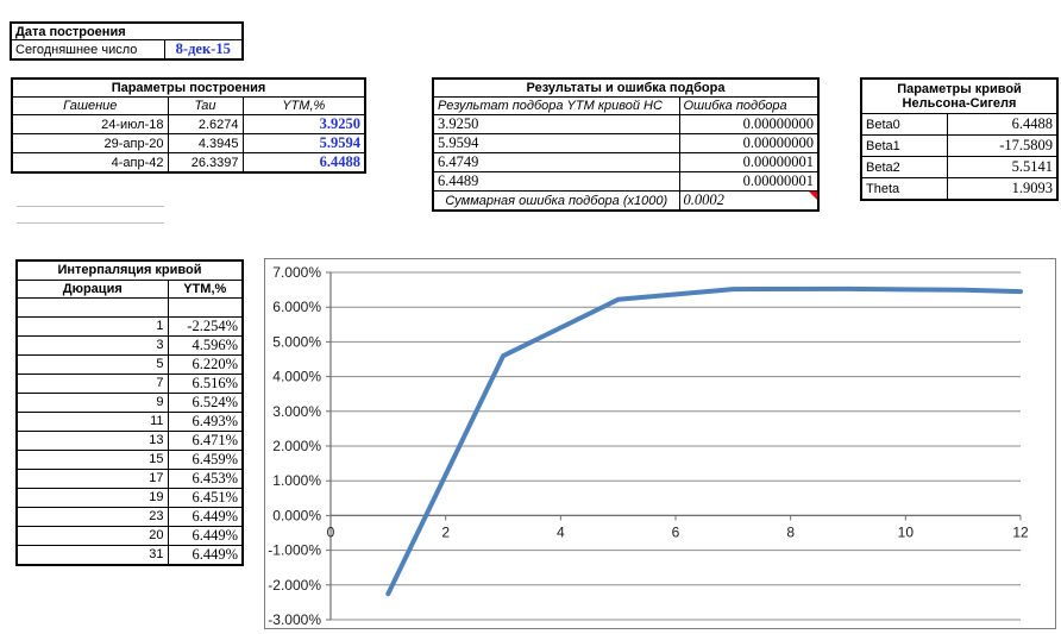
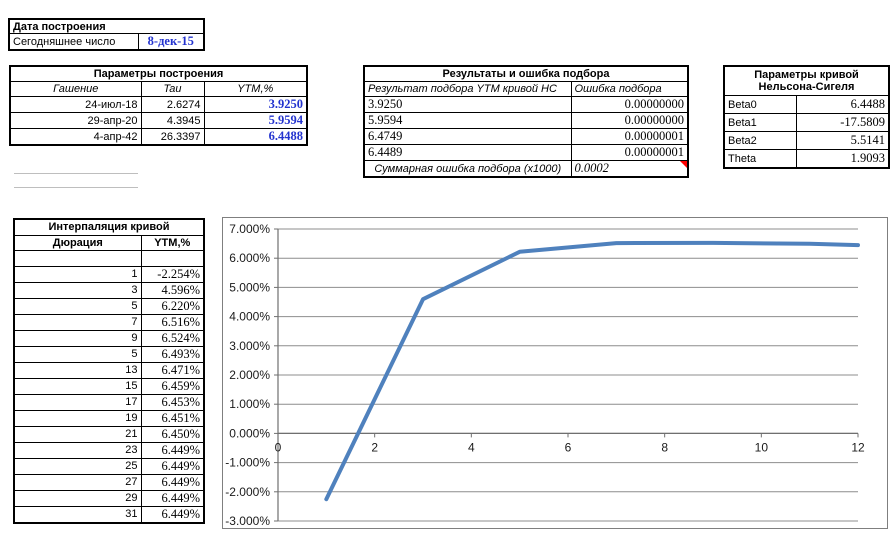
  Дата построения
  Сегодняшнее число	8-дек-15
  Параметры построения
  Гашение	Tau	YTM,%
  24-июл-18	2.6274	3.9250
  29-апр-20	4.3945	5.9594
  4-апр-42	26.3397	6.4488
  Результаты и ошибка подбора
  Результат подбора YTM кривой НС	Ошибка подбора
  3.9250	0.00000000
  5.9594	0.00000000
  6.4749	0.00000001
  6.4489	0.00000001
  Суммарная ошибка подбора (x1000)	0.0002
  Параметры кривой Нельсона-Сигеля
  Beta0	6.4488
  Beta1	-17.5809
  Beta2	5.5141
  Theta	1.9093
  Интерпаляция кривой
  Дюрация	YTM,%
  1	-2.254%
  3	4.596%
  5	6.220%
  7	6.516%
  9	6.524%
- 11	6.493%
+ 5	6.493%
  13	6.471%
  15	6.459%
  17	6.453%
  19	6.451%
+ 21	6.450%
  23	6.449%
+ 25	6.449%
+ 27	6.449%
- 20	6.449%
+ 29	6.449%
  31	6.449%
  7.000%
  6.000%
  5.000%
  4.000%
  3.000%
  2.000%
  1.000%
  0.000%
  -1.000%
  -2.000%
  -3.000%
  0
  2
  4
  6
  8
  10
  12
